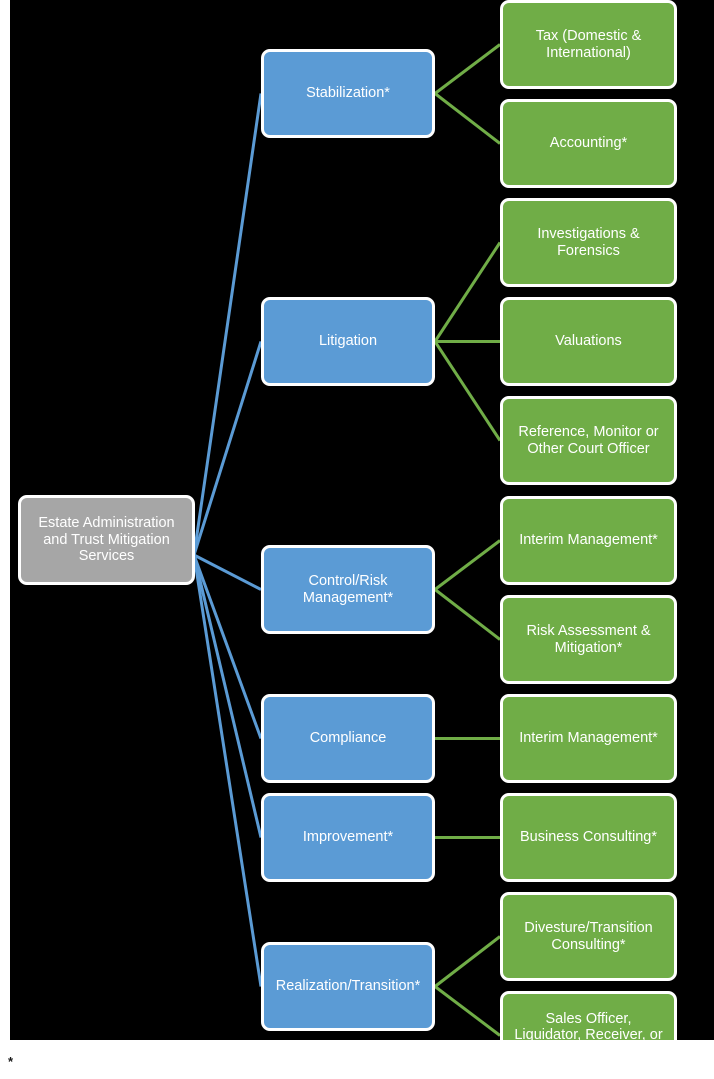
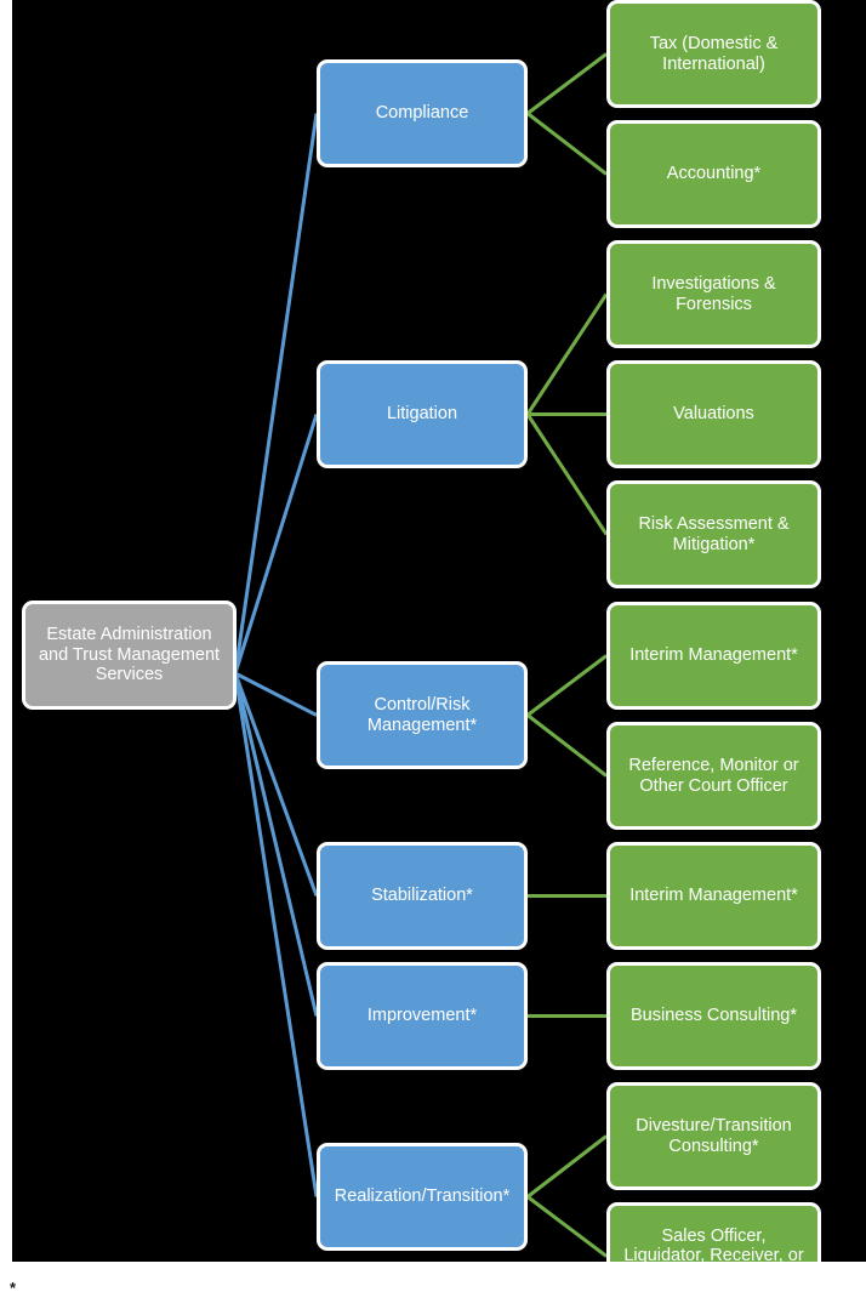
- Estate Administration and Trust Mitigation Services
+ Estate Administration and Trust Management Services
- Stabilization*
+ Compliance
  Litigation
  Control/Risk Management*
- Compliance
+ Stabilization*
  Improvement*
  Realization/Transition*
  Tax (Domestic & International)
  Accounting*
  Investigations & Forensics
  Valuations
- Reference, Monitor or Other Court Officer
+ Risk Assessment & Mitigation*
  Interim Management*
- Risk Assessment & Mitigation*
+ Reference, Monitor or Other Court Officer
  Interim Management*
  Business Consulting*
  Divesture/Transition Consulting*
  *
